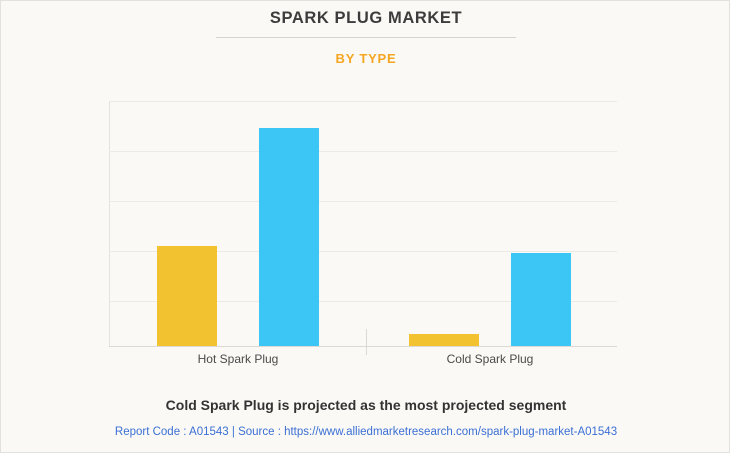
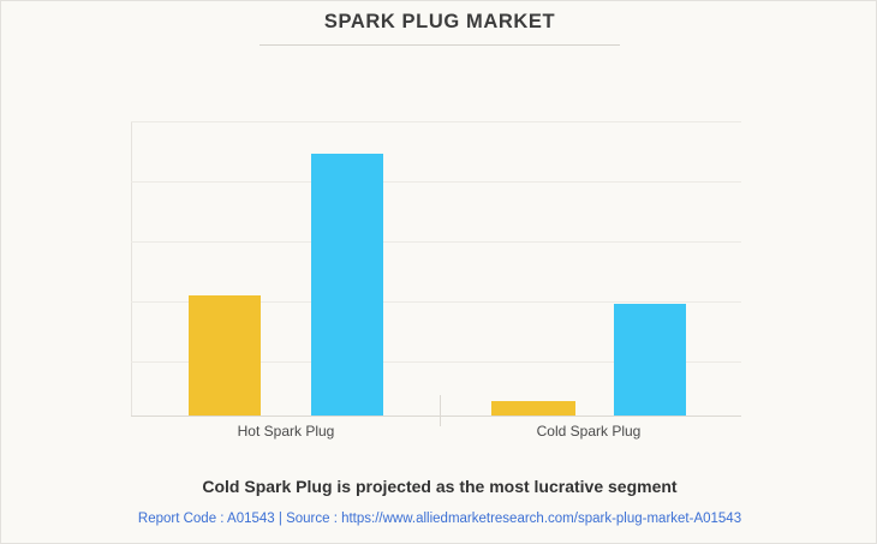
  SPARK PLUG MARKET
- BY TYPE
  Hot Spark Plug
  Cold Spark Plug
- Cold Spark Plug is projected as the most projected segment
+ Cold Spark Plug is projected as the most lucrative segment
  Report Code : A01543 | Source : https://www.alliedmarketresearch.com/spark-plug-market-A01543
